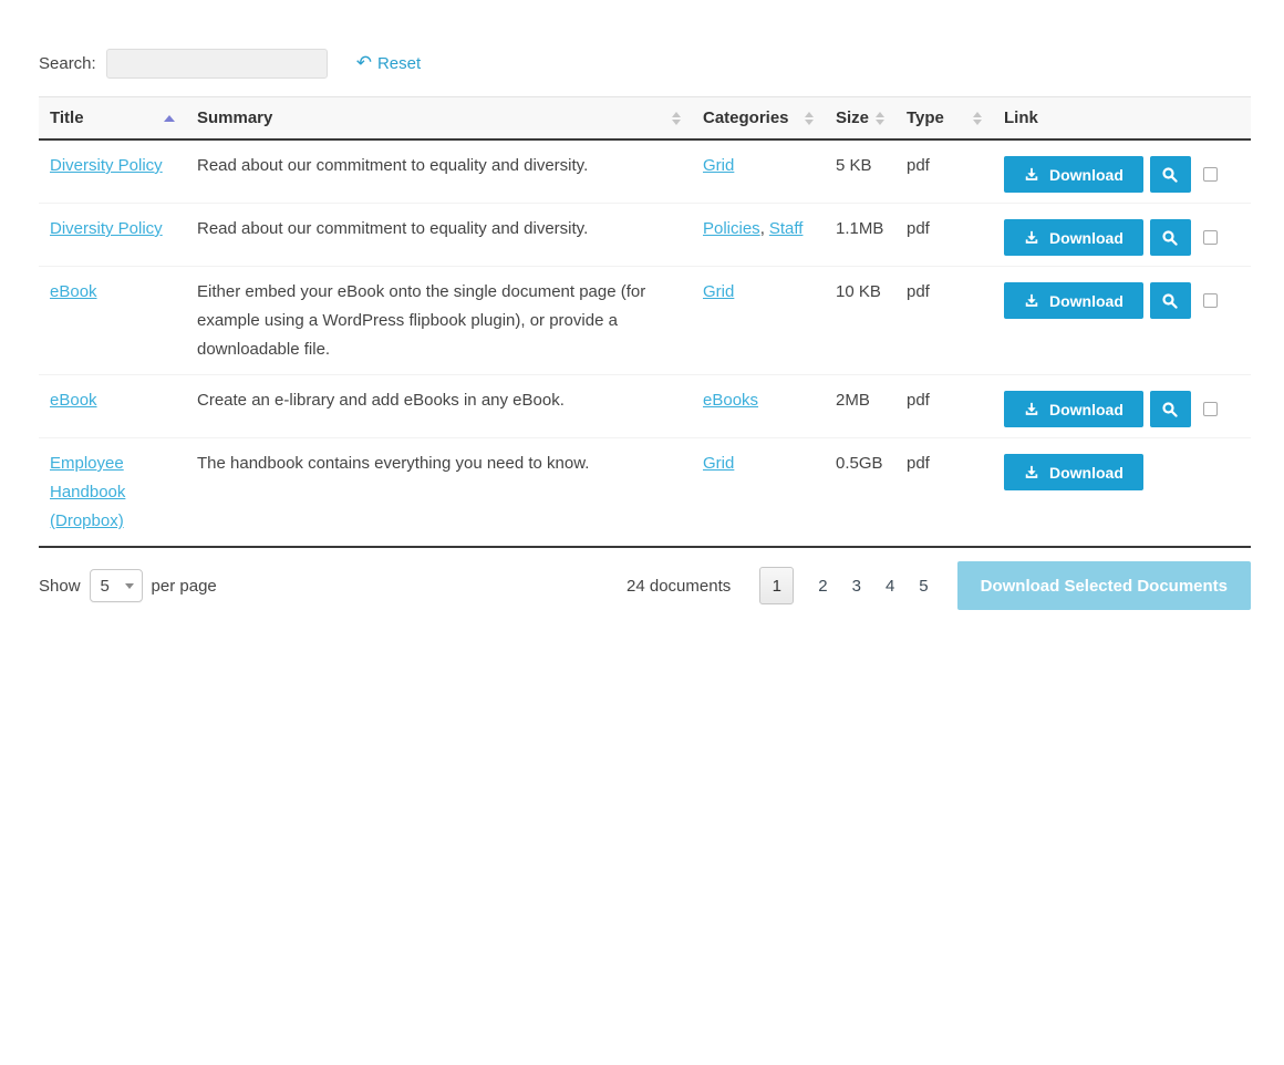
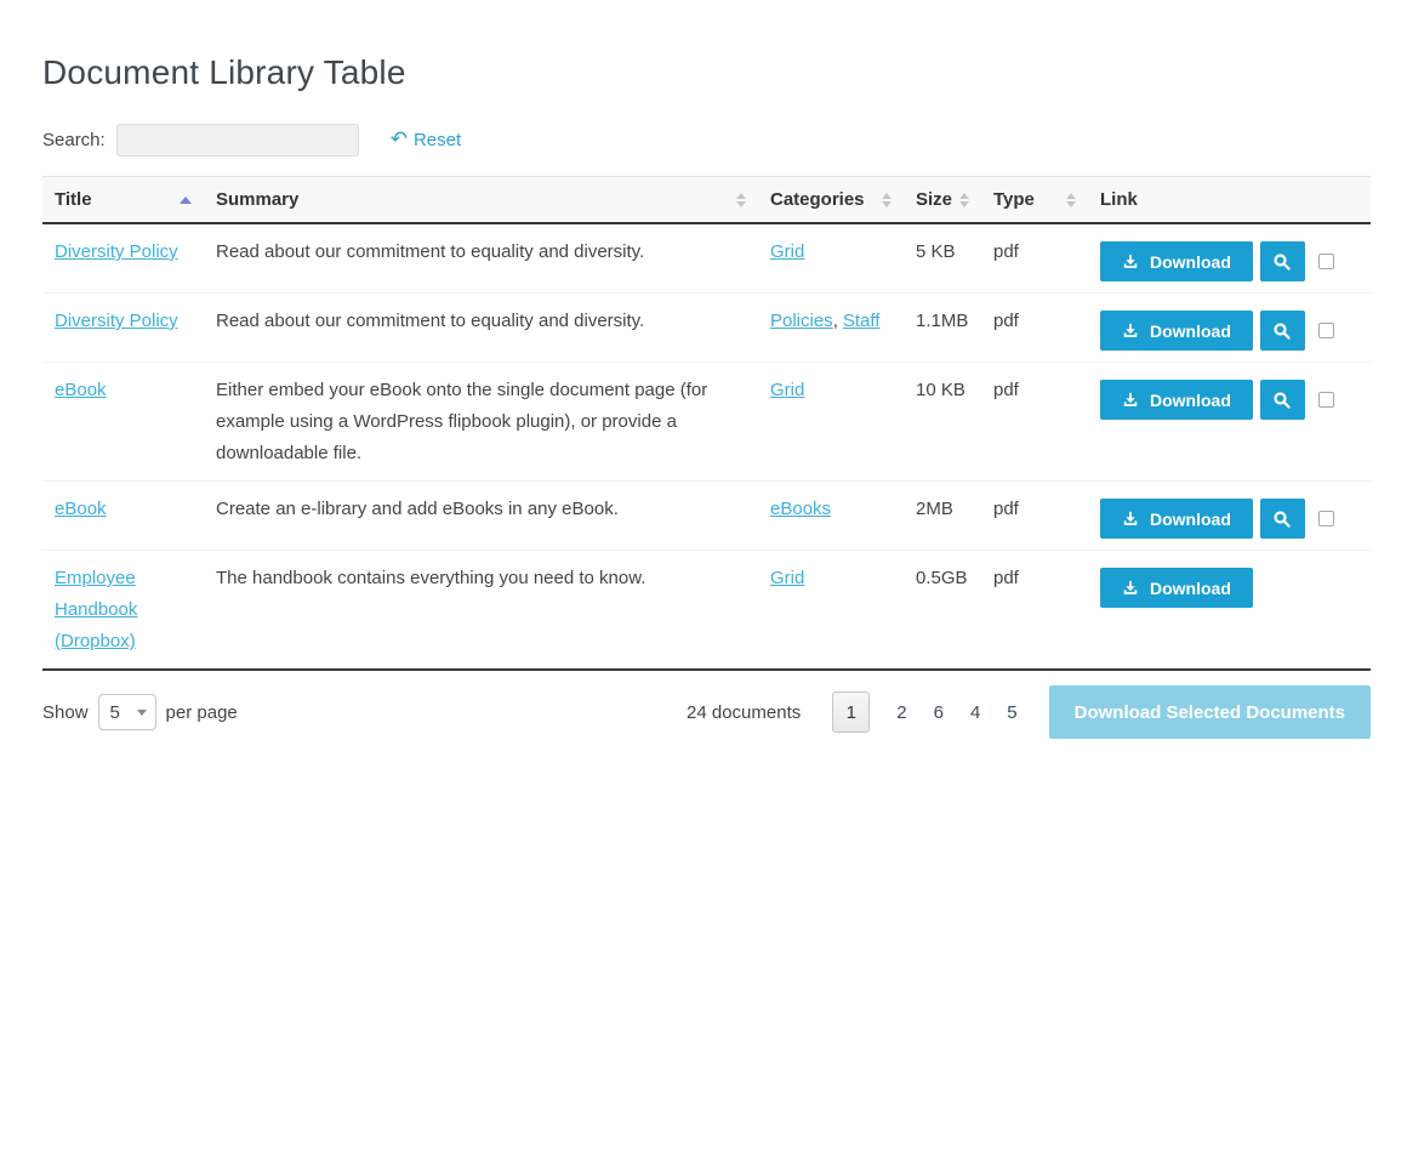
+ Document Library Table
  Search:
  ↶
  Reset
  Title	Summary	Categories	Size	Type	Link
  Diversity Policy	Read about our commitment to equality and diversity.	Grid	5 KB	pdf	Download
  Diversity Policy	Read about our commitment to equality and diversity.	Policies, Staff	1.1MB	pdf	Download
  eBook	Either embed your eBook onto the single document page (for example using a WordPress flipbook plugin), or provide a downloadable file.	Grid	10 KB	pdf	Download
  eBook	Create an e-library and add eBooks in any eBook.	eBooks	2MB	pdf	Download
  Employee Handbook (Dropbox)	The handbook contains everything you need to know.	Grid	0.5GB	pdf	Download
  Show
  5
  per page
  24 documents
  1
  2
- 3
+ 6
  4
  5
  Download Selected Documents
